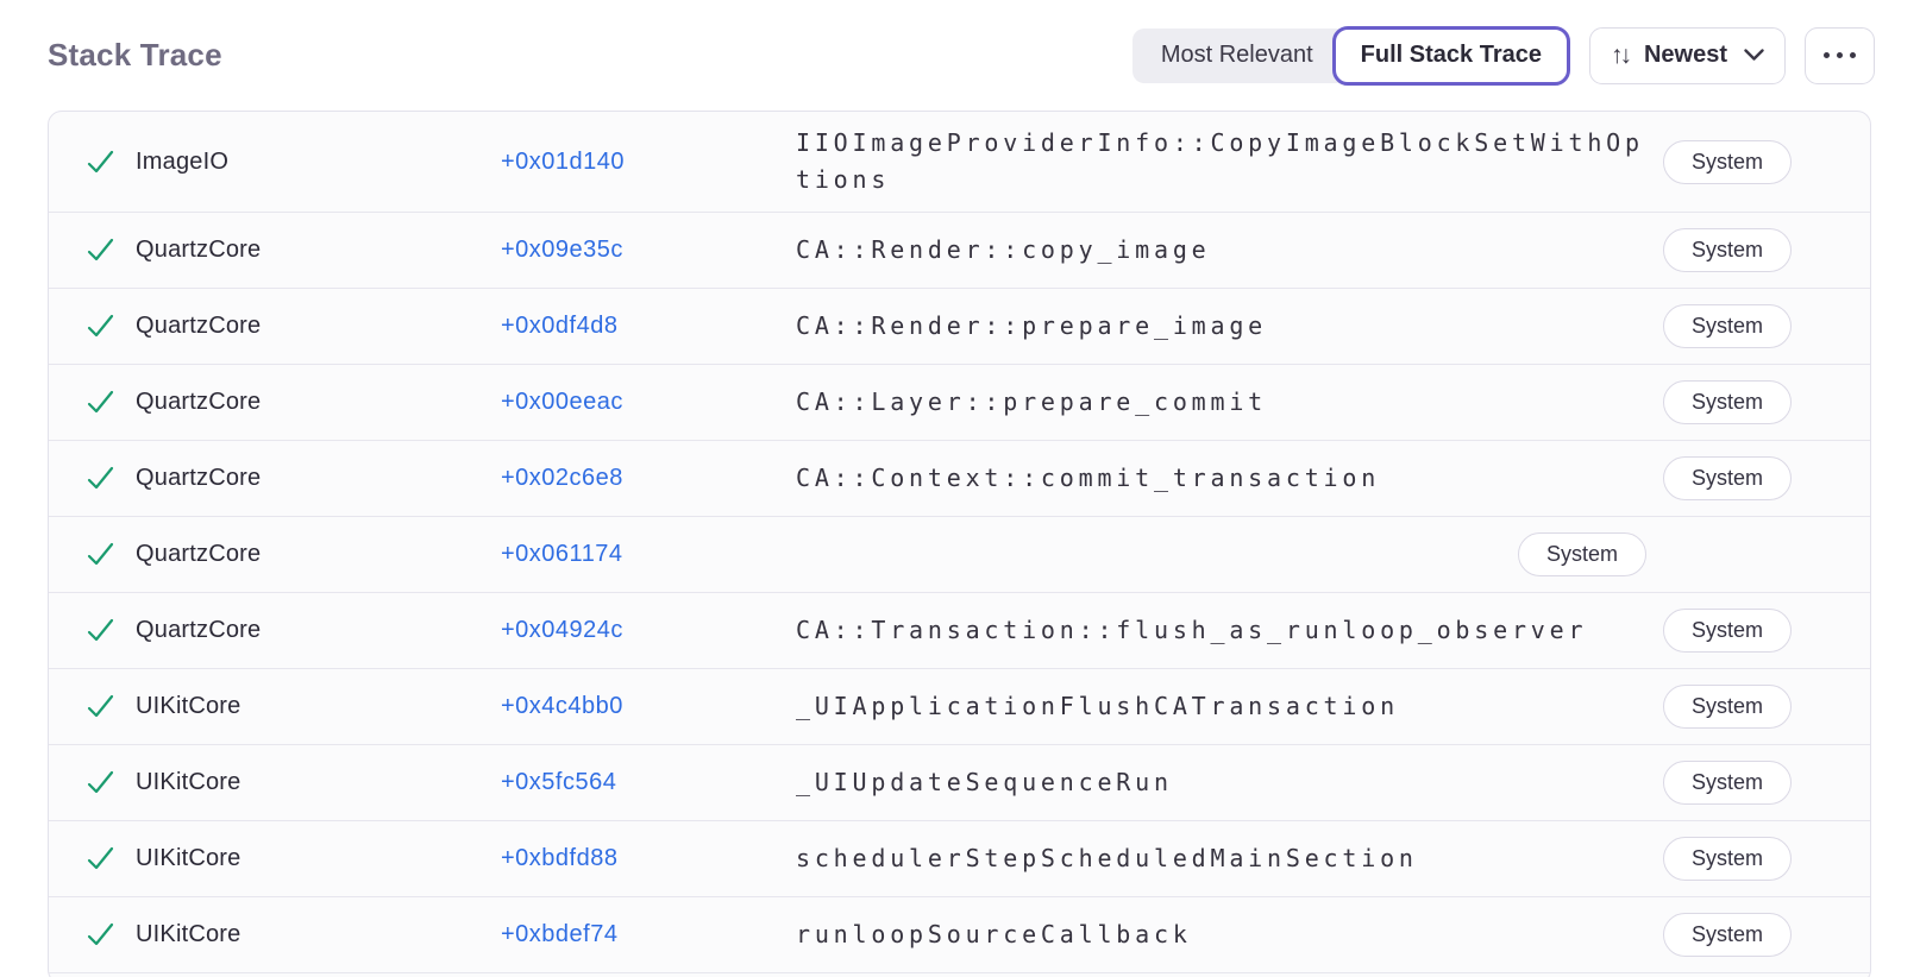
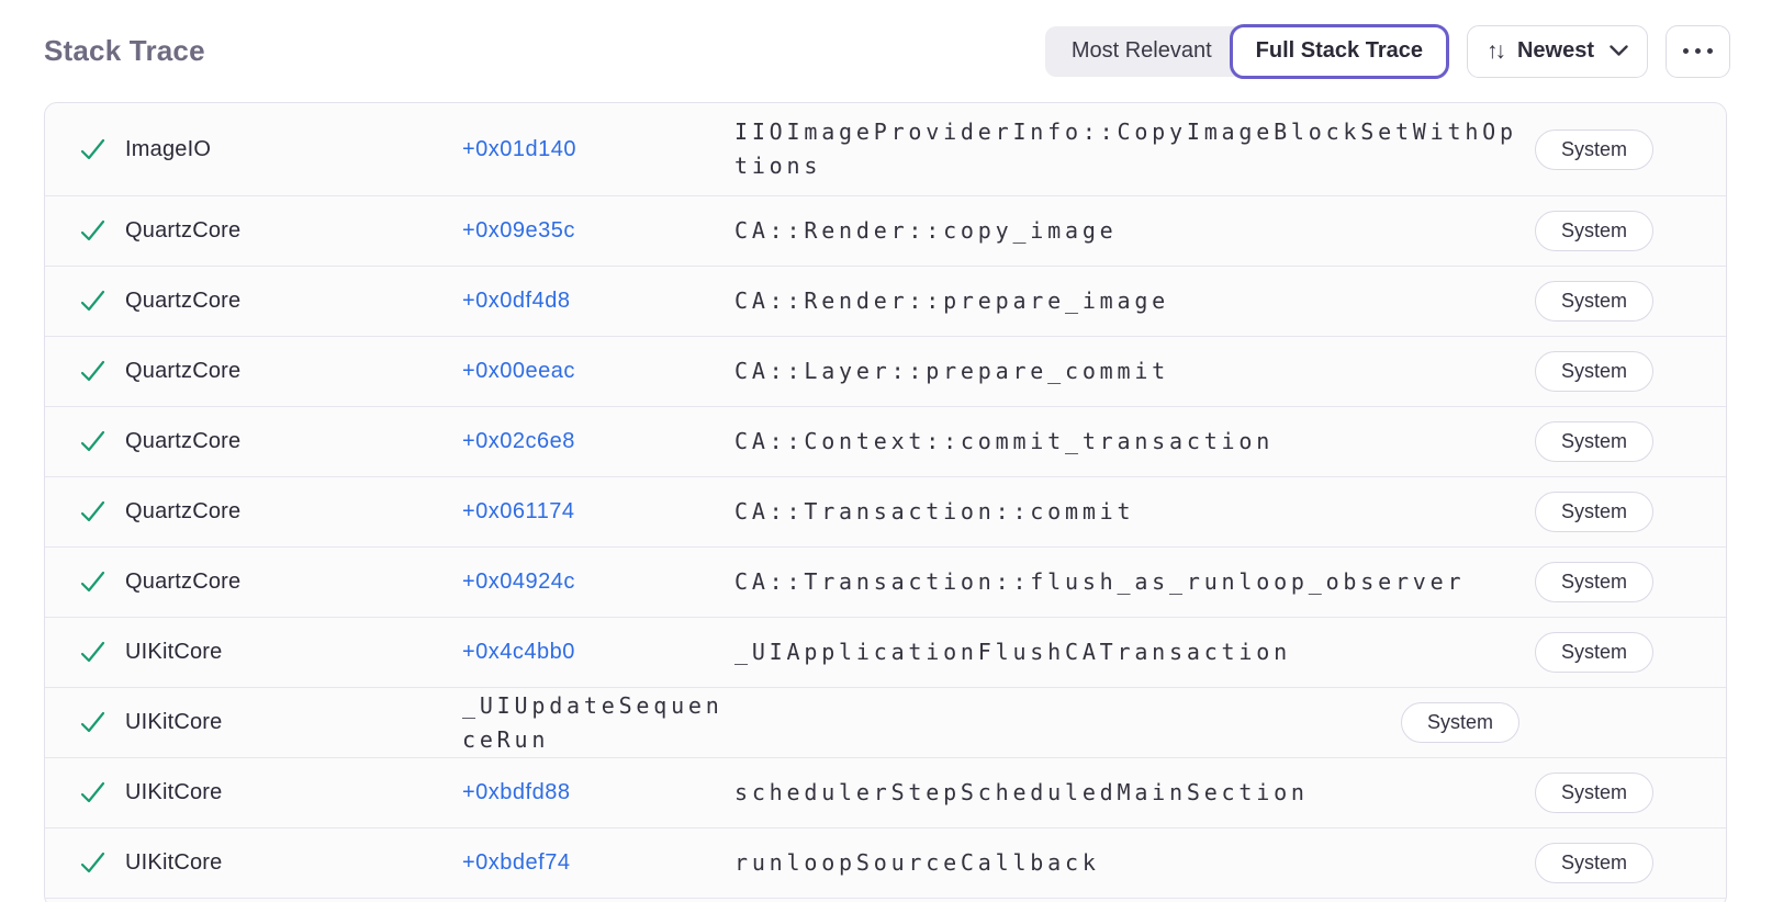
  Stack Trace
  Most Relevant
  Full Stack Trace
  ↑↓
  Newest
  ImageIO
  +0x01d140
  IIOImageProviderInfo::CopyImageBlockSetWithOptions
  System
  QuartzCore
  +0x09e35c
  CA::Render::copy_image
  System
  QuartzCore
  +0x0df4d8
  CA::Render::prepare_image
  System
  QuartzCore
  +0x00eeac
  CA::Layer::prepare_commit
  System
  QuartzCore
  +0x02c6e8
  CA::Context::commit_transaction
  System
  QuartzCore
  +0x061174
+ CA::Transaction::commit
  System
  QuartzCore
  +0x04924c
  CA::Transaction::flush_as_runloop_observer
  System
  UIKitCore
  +0x4c4bb0
  _UIApplicationFlushCATransaction
  System
  UIKitCore
- +0x5fc564
  _UIUpdateSequenceRun
  System
  UIKitCore
  +0xbdfd88
  schedulerStepScheduledMainSection
  System
  UIKitCore
  +0xbdef74
  runloopSourceCallback
  System
